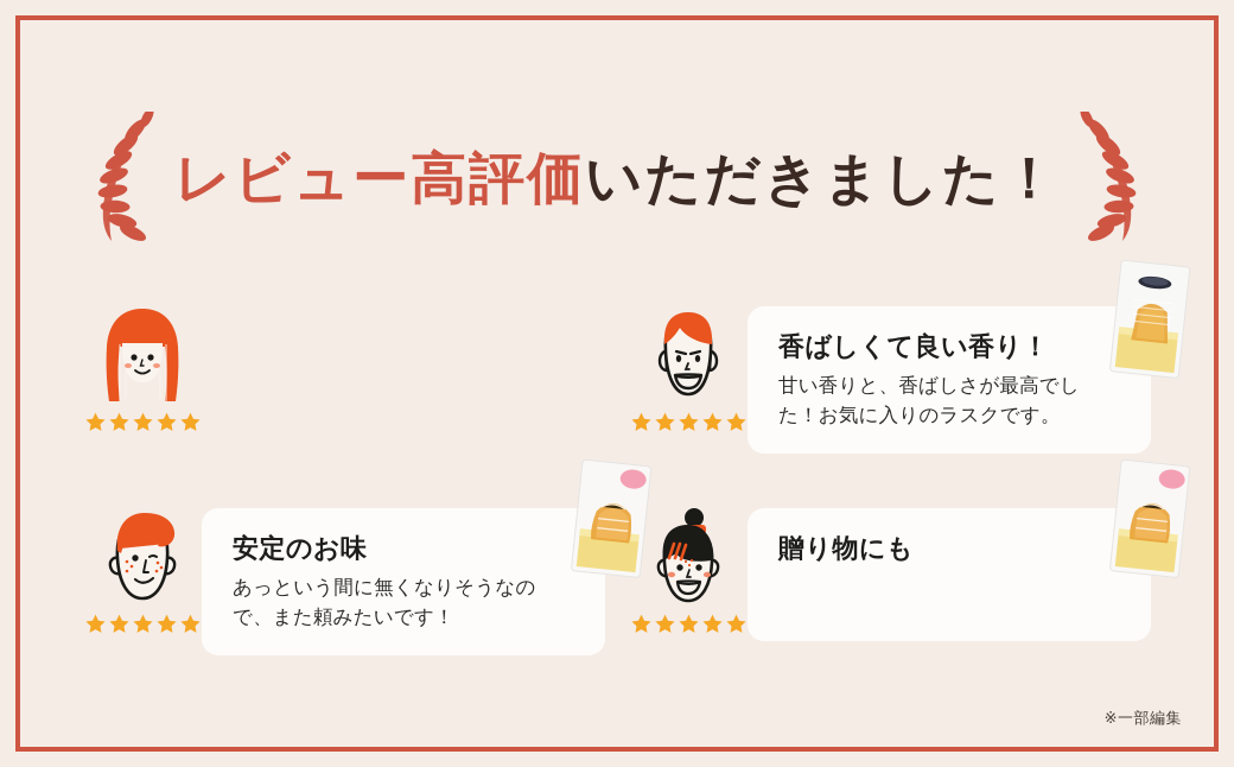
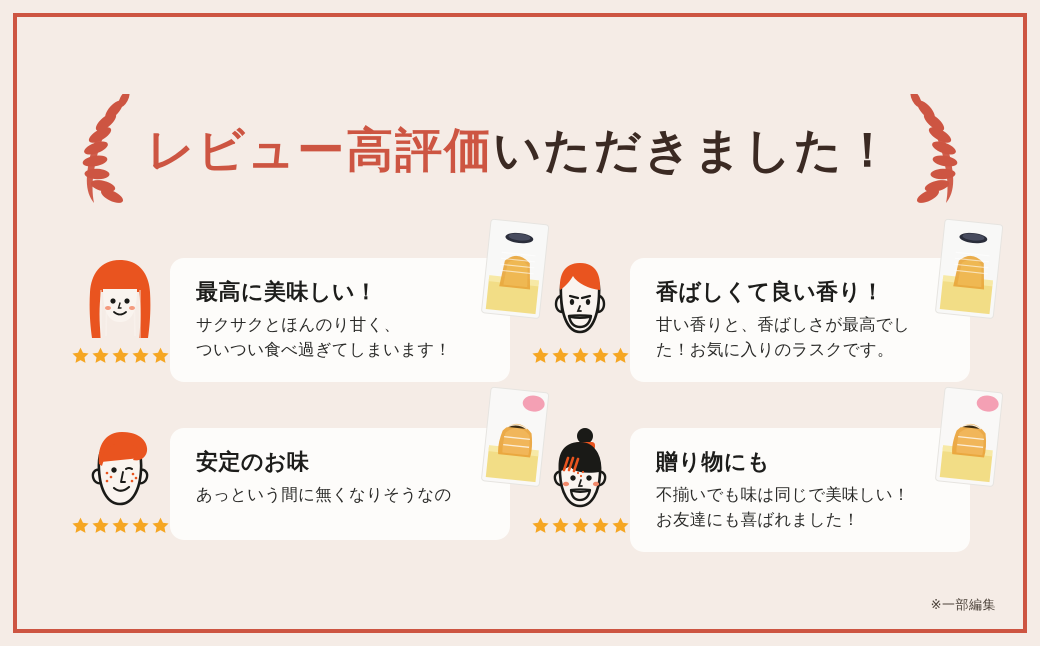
  レビュー高評価いただきました！
+ 最高に美味しい！
+ サクサクとほんのり甘く、
+ ついつい食べ過ぎてしまいます！
  香ばしくて良い香り！
  甘い香りと、香ばしさが最高でし
  た！お気に入りのラスクです。
  安定のお味
  あっという間に無くなりそうなの
- で、また頼みたいです！
  贈り物にも
+ 不揃いでも味は同じで美味しい！
+ お友達にも喜ばれました！
  ※一部編集
